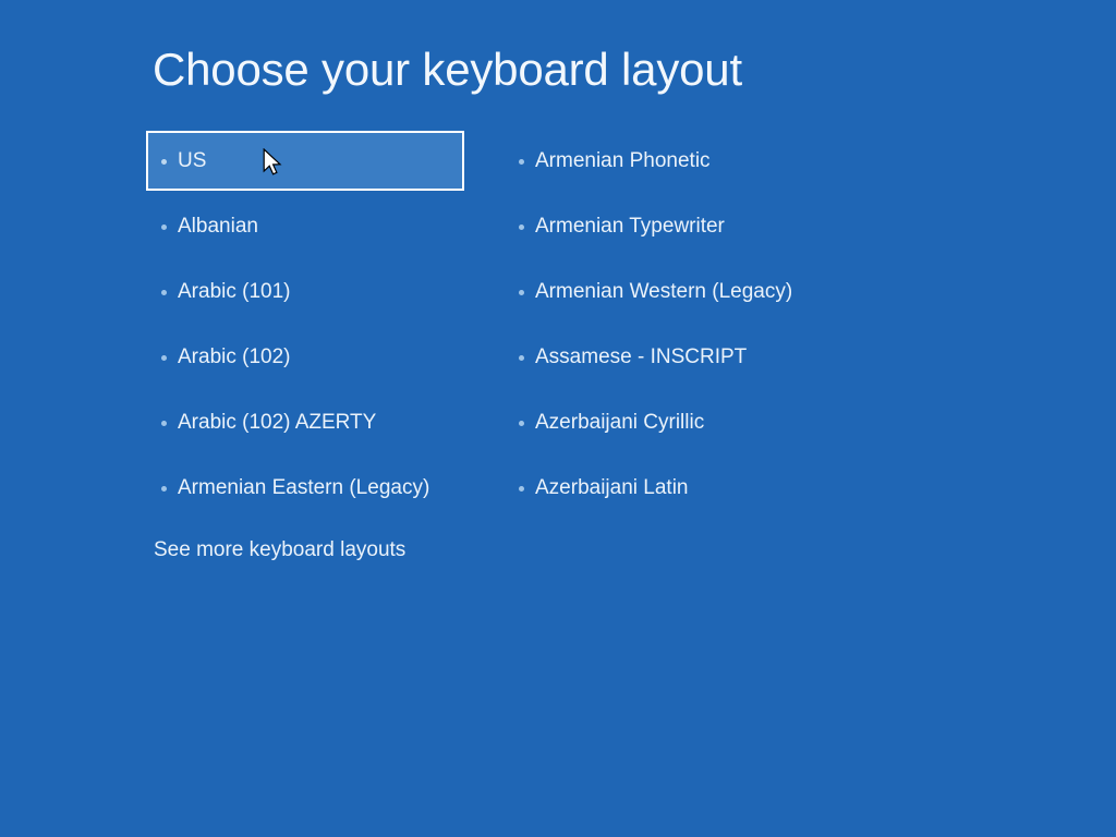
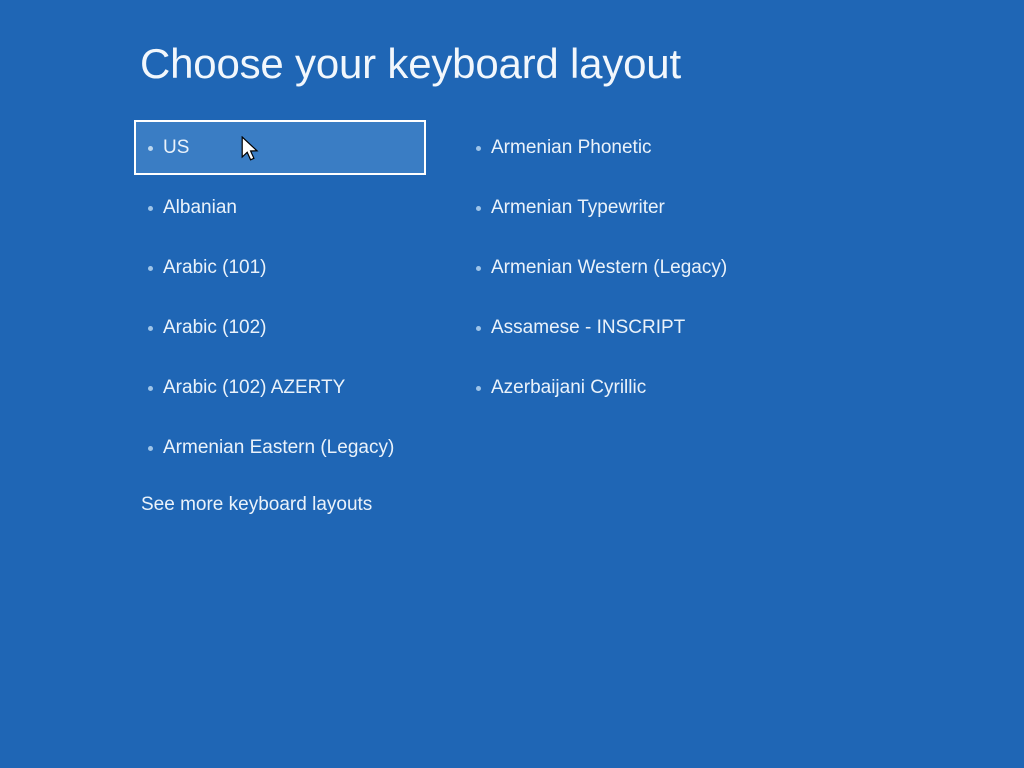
  Choose your keyboard layout
  US
  Albanian
  Arabic (101)
  Arabic (102)
  Arabic (102) AZERTY
  Armenian Eastern (Legacy)
  Armenian Phonetic
  Armenian Typewriter
  Armenian Western (Legacy)
  Assamese - INSCRIPT
  Azerbaijani Cyrillic
- Azerbaijani Latin
  See more keyboard layouts
